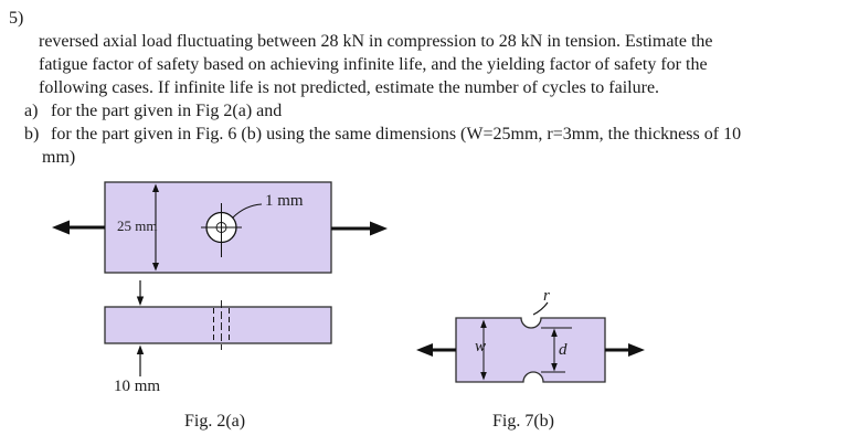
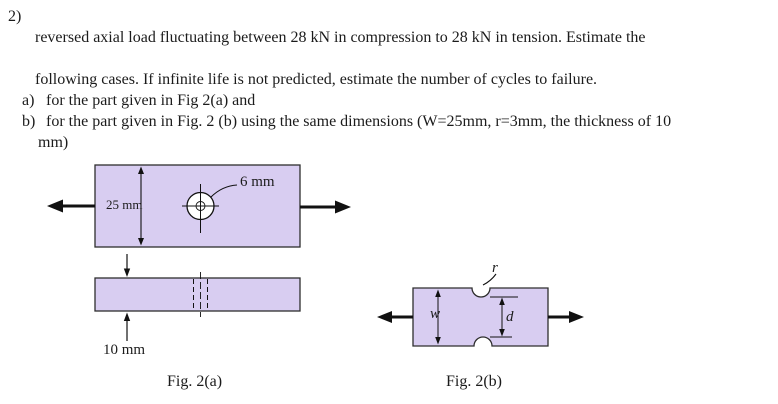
- 5)
+ 2)
  reversed axial load fluctuating between 28 kN in compression to 28 kN in tension. Estimate the
- fatigue factor of safety based on achieving infinite life, and the yielding factor of safety for the
  following cases. If infinite life is not predicted, estimate the number of cycles to failure.
  a)
  for the part given in Fig 2(a) and
  b)
- for the part given in Fig. 6 (b) using the same dimensions (W=25mm, r=3mm, the thickness of 10
+ for the part given in Fig. 2 (b) using the same dimensions (W=25mm, r=3mm, the thickness of 10
  mm)
  25 mm
- 1 mm
+ 6 mm
  10 mm
  Fig. 2(a)
  w
  d
  r
- Fig. 7(b)
+ Fig. 2(b)
